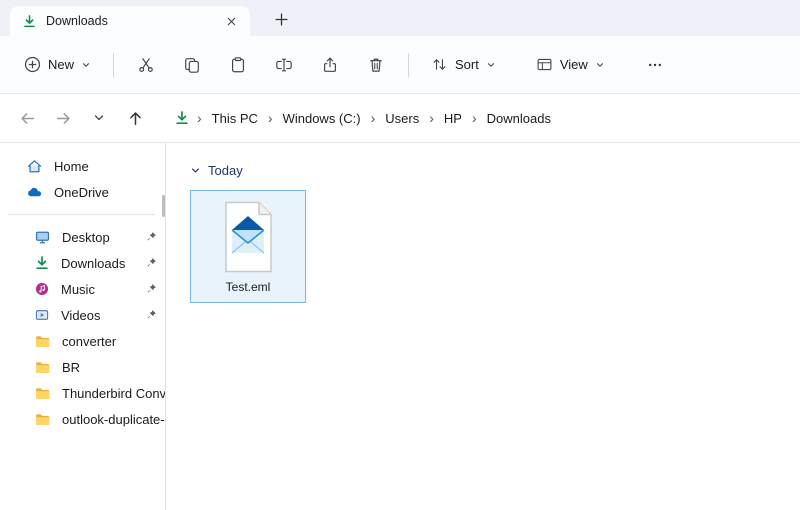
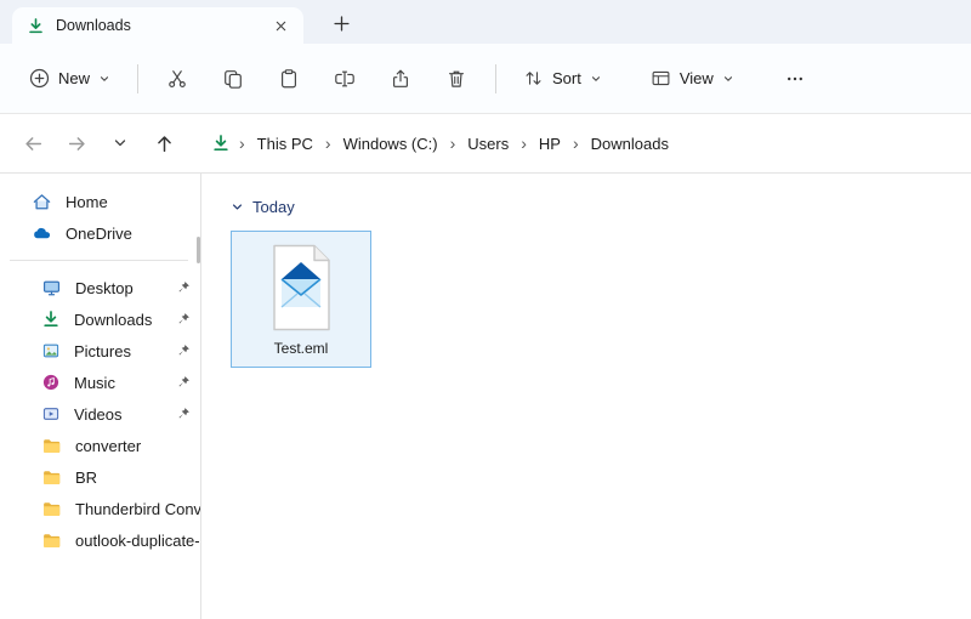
  Downloads
  New
  Sort
  View
  ›
  This PC
  ›
  Windows (C:)
  ›
  Users
  ›
  HP
  ›
  Downloads
  Home
  OneDrive
  Desktop
  Downloads
+ Pictures
  Music
  Videos
  converter
  BR
  Thunderbird Conv
  outlook-duplicate-
  Today
  Test.eml
